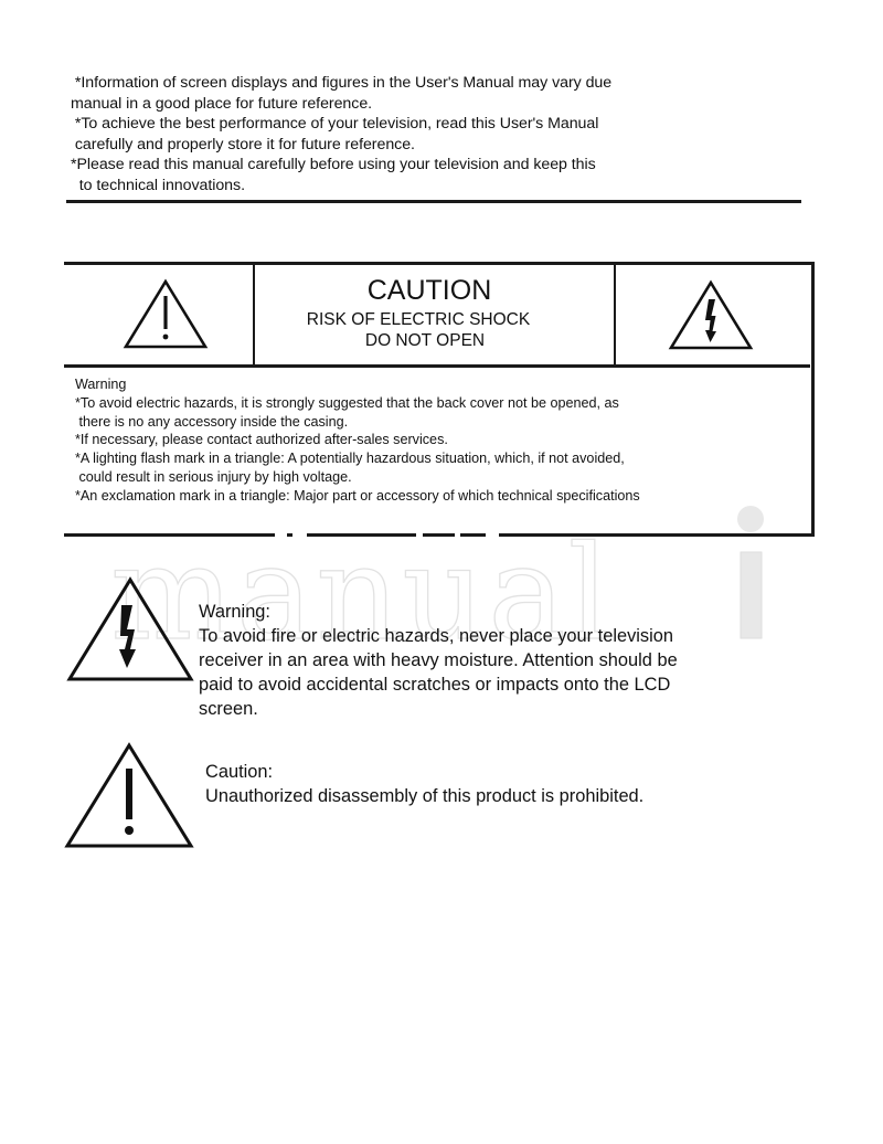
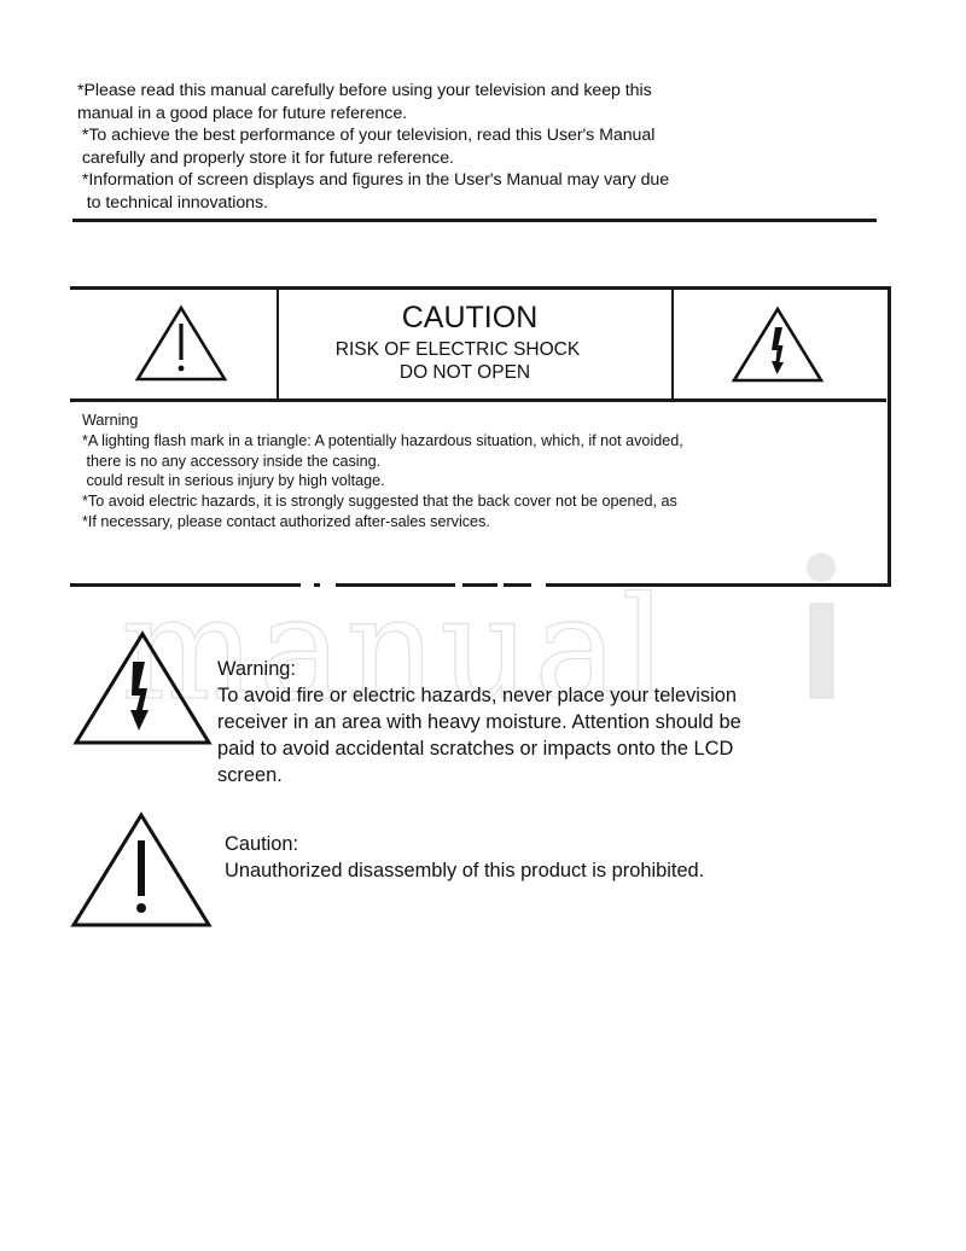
- *Information of screen displays and figures in the User's Manual may vary due
+ *Please read this manual carefully before using your television and keep this
  manual in a good place for future reference.
  *To achieve the best performance of your television, read this User's Manual
  carefully and properly store it for future reference.
- *Please read this manual carefully before using your television and keep this
+ *Information of screen displays and figures in the User's Manual may vary due
  to technical innovations.
  CAUTION
  RISK OF ELECTRIC SHOCK
  DO NOT OPEN
  Warning
- *To avoid electric hazards, it is strongly suggested that the back cover not be opened, as
+ *A lighting flash mark in a triangle: A potentially hazardous situation, which, if not avoided,
  there is no any accessory inside the casing.
- *If necessary, please contact authorized after-sales services.
+ could result in serious injury by high voltage.
- *A lighting flash mark in a triangle: A potentially hazardous situation, which, if not avoided,
+ *To avoid electric hazards, it is strongly suggested that the back cover not be opened, as
- could result in serious injury by high voltage.
+ *If necessary, please contact authorized after-sales services.
- *An exclamation mark in a triangle: Major part or accessory of which technical specifications
  manual
  Warning:
  To avoid fire or electric hazards, never place your television
  receiver in an area with heavy moisture. Attention should be
  paid to avoid accidental scratches or impacts onto the LCD
  screen.
  Caution:
  Unauthorized disassembly of this product is prohibited.
